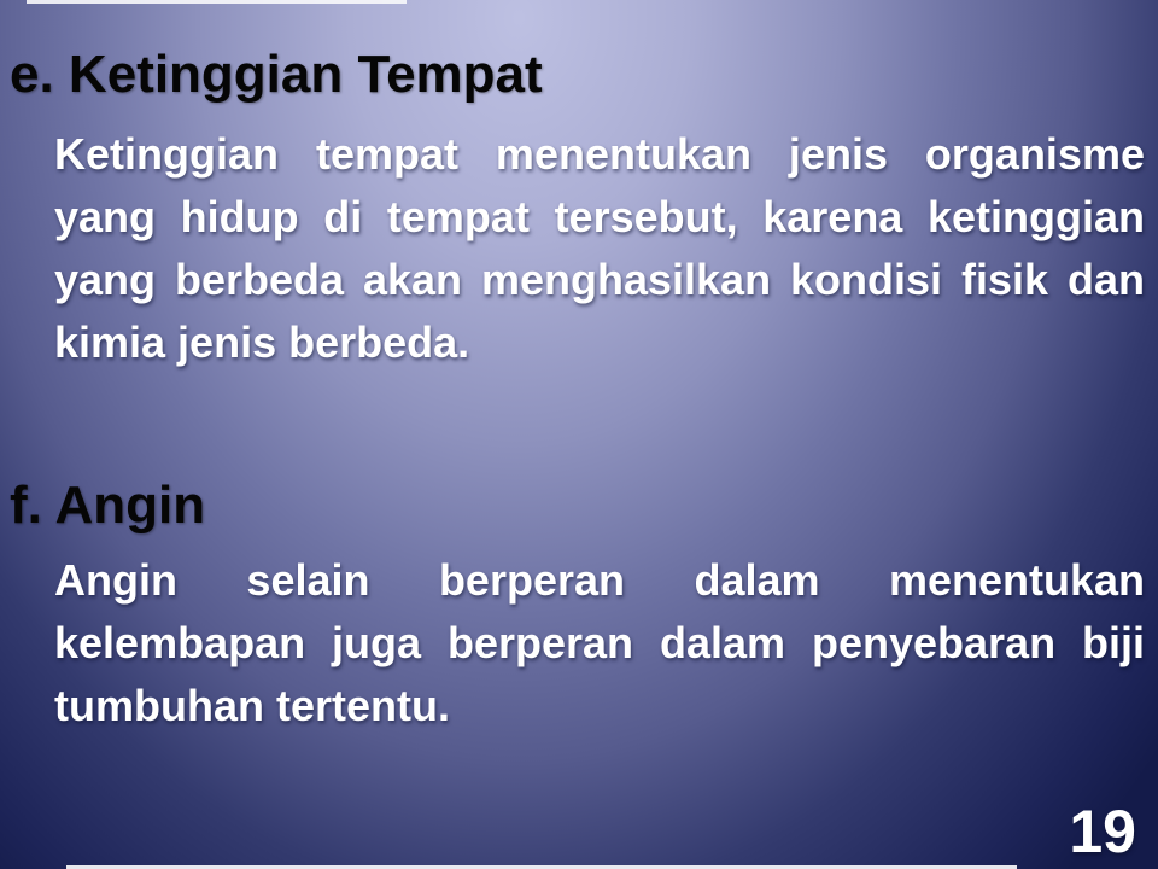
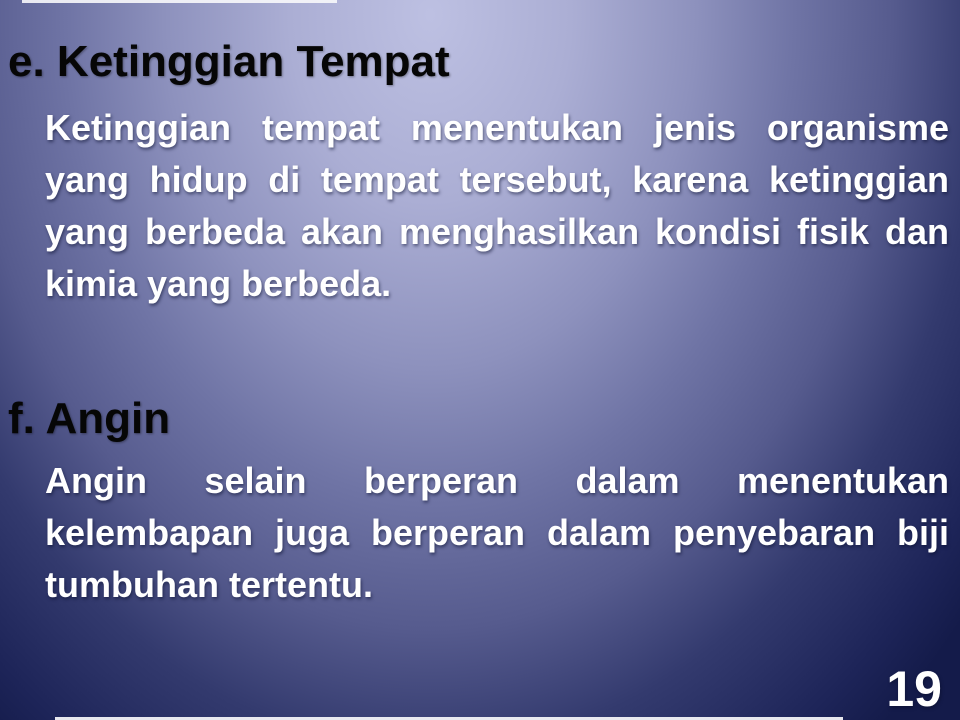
  e. Ketinggian Tempat
- Ketinggian tempat menentukan jenis organisme yang hidup di tempat tersebut, karena ketinggian yang berbeda akan menghasilkan kondisi fisik dan kimia jenis berbeda.
+ Ketinggian tempat menentukan jenis organisme yang hidup di tempat tersebut, karena ketinggian yang berbeda akan menghasilkan kondisi fisik dan kimia yang berbeda.
  f. Angin
  Angin selain berperan dalam menentukan kelembapan juga berperan dalam penyebaran biji tumbuhan tertentu.
  19
